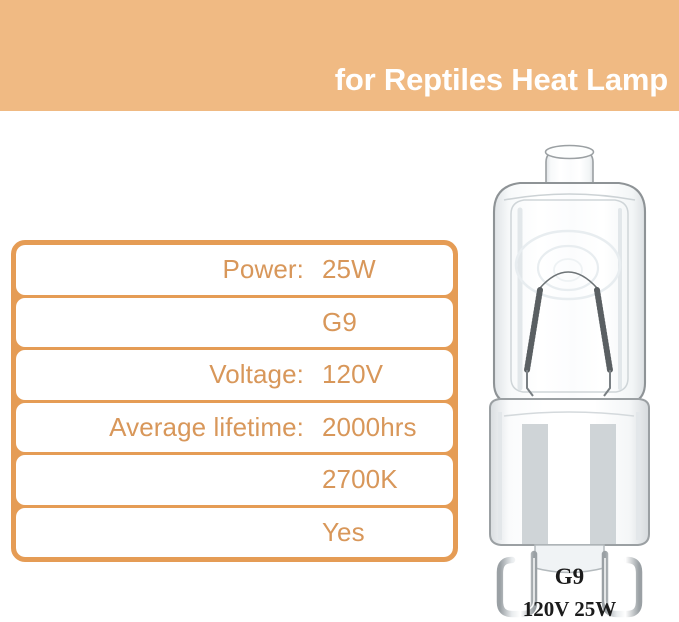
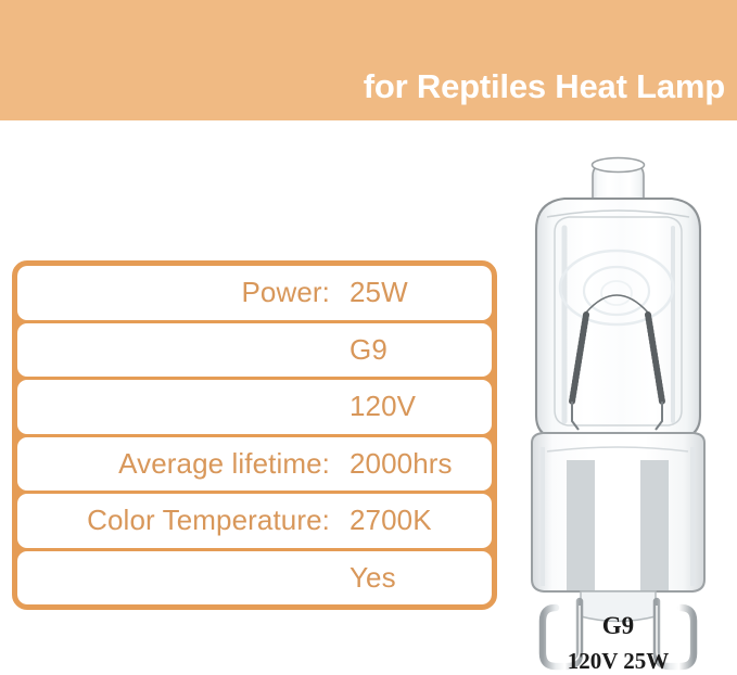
  for Reptiles Heat Lamp
  Power:
  25W
  G9
- Voltage:
  120V
  Average lifetime:
  2000hrs
+ Color Temperature:
  2700K
  Yes
  G9
  120V 25W
